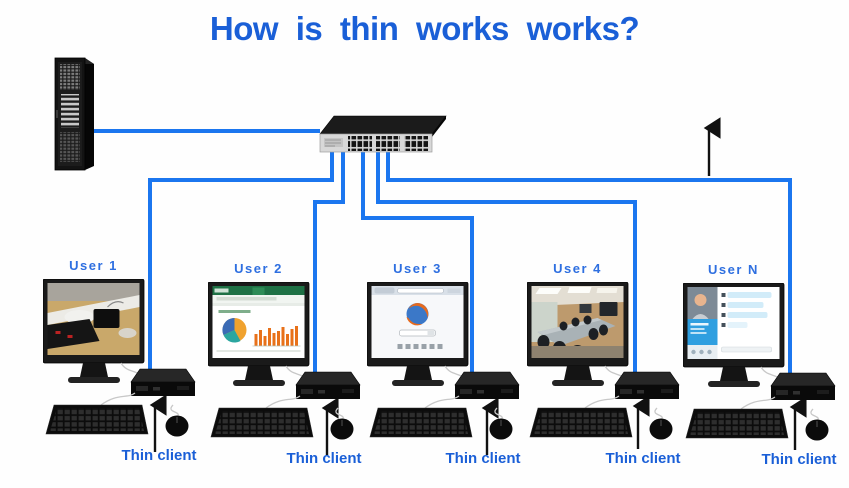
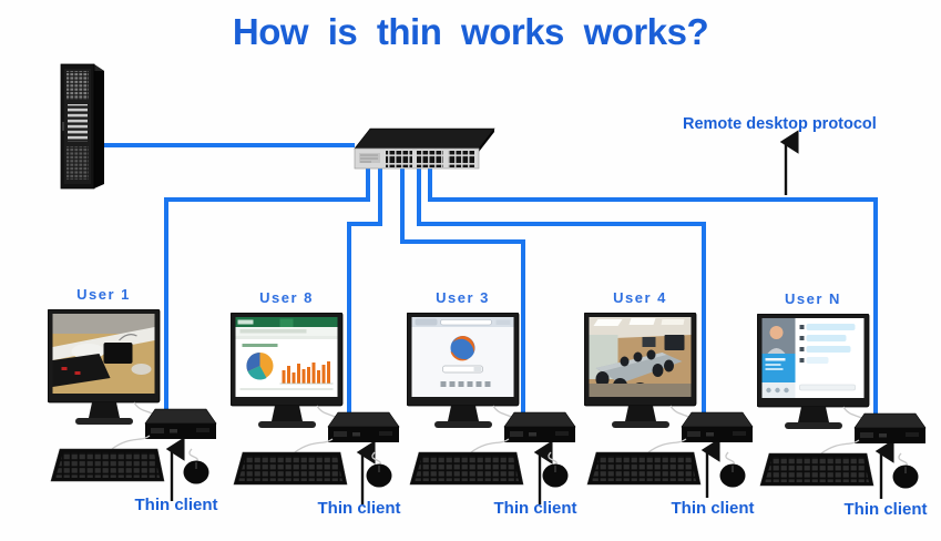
  How is thin works works?
+ Remote desktop protocol
  User 1
  Thin client
- User 2
+ User 8
  Thin client
  User 3
  Thin client
  User 4
  Thin client
  User N
  Thin client
